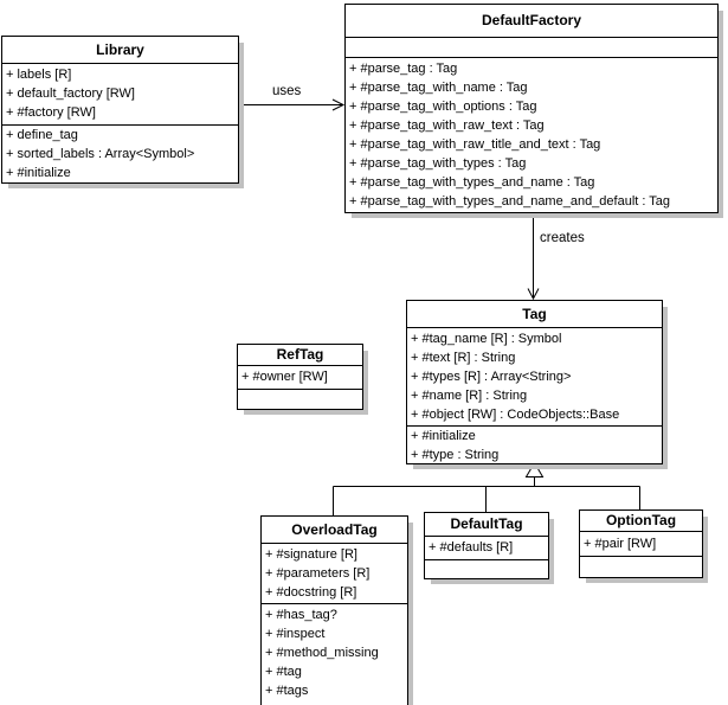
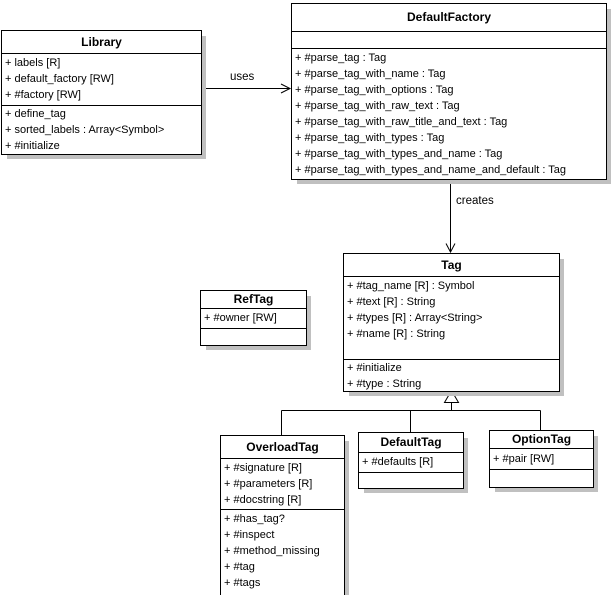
  uses
  creates
  Library
  + labels [R]
  + default_factory [RW]
  + #factory [RW]
  + define_tag
  + sorted_labels : Array<Symbol>
  + #initialize
  DefaultFactory
  + #parse_tag : Tag
  + #parse_tag_with_name : Tag
  + #parse_tag_with_options : Tag
  + #parse_tag_with_raw_text : Tag
  + #parse_tag_with_raw_title_and_text : Tag
  + #parse_tag_with_types : Tag
  + #parse_tag_with_types_and_name : Tag
  + #parse_tag_with_types_and_name_and_default : Tag
  Tag
  + #tag_name [R] : Symbol
  + #text [R] : String
  + #types [R] : Array<String>
  + #name [R] : String
- + #object [RW] : CodeObjects::Base
  + #initialize
  + #type : String
  RefTag
  + #owner [RW]
  OverloadTag
  + #signature [R]
  + #parameters [R]
  + #docstring [R]
  + #has_tag?
  + #inspect
  + #method_missing
  + #tag
  + #tags
  DefaultTag
  + #defaults [R]
  OptionTag
  + #pair [RW]
